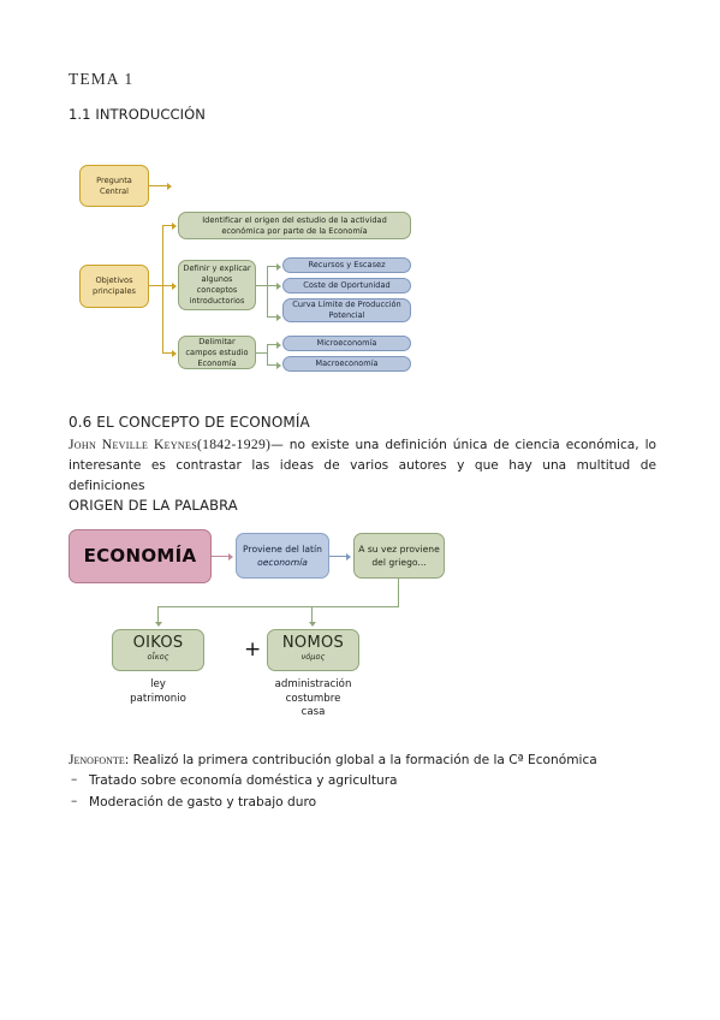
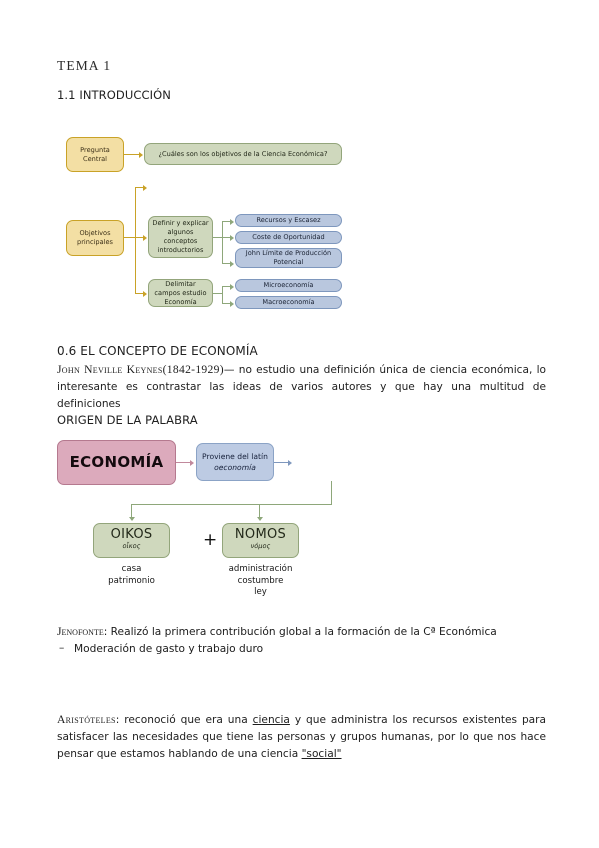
  TEMA 1
  1.1 INTRODUCCIÓN
  Pregunta Central
+ ¿Cuáles son los objetivos de la Ciencia Económica?
  Objetivos principales
- Identificar el origen del estudio de la actividad económica por parte de la Economía
  Definir y explicar algunos conceptos introductorios
  Recursos y Escasez
  Coste de Oportunidad
- Curva Límite de Producción Potencial
+ John Límite de Producción Potencial
  Delimitar campos estudio Economía
  Microeconomía
  Macroeconomía
  0.6 EL CONCEPTO DE ECONOMÍA
- John Neville Keynes(1842-1929)— no existe una definición única de ciencia económica, lo interesante es contrastar las ideas de varios autores y que hay una multitud de definiciones
+ John Neville Keynes(1842-1929)— no estudio una definición única de ciencia económica, lo interesante es contrastar las ideas de varios autores y que hay una multitud de definiciones
  ORIGEN DE LA PALABRA
  ECONOMÍA
  Proviene del latín
  oeconomía
- A su vez proviene del griego...
  OIKOS
  οἶκος
  +
  NOMOS
  νόμος
- ley
+ casa
  patrimonio
  administración
  costumbre
- casa
+ ley
  Jenofonte: Realizó la primera contribución global a la formación de la Cª Económica
- Tratado sobre economía doméstica y agricultura
  Moderación de gasto y trabajo duro
+ Aristóteles: reconoció que era una ciencia y que administra los recursos existentes para satisfacer las necesidades que tiene las personas y grupos humanas, por lo que nos hace pensar que estamos hablando de una ciencia "social"
